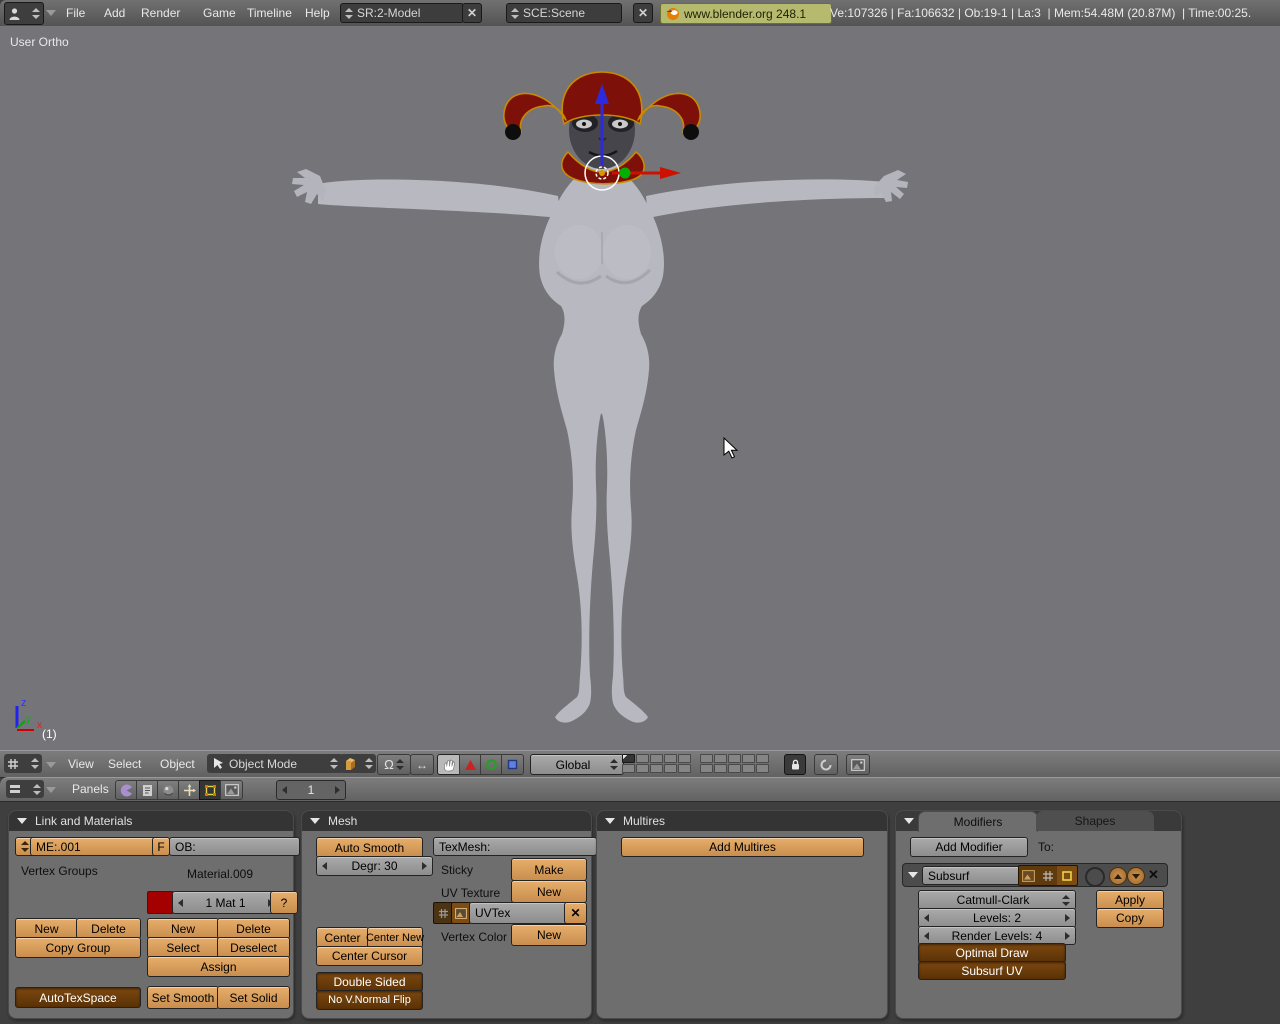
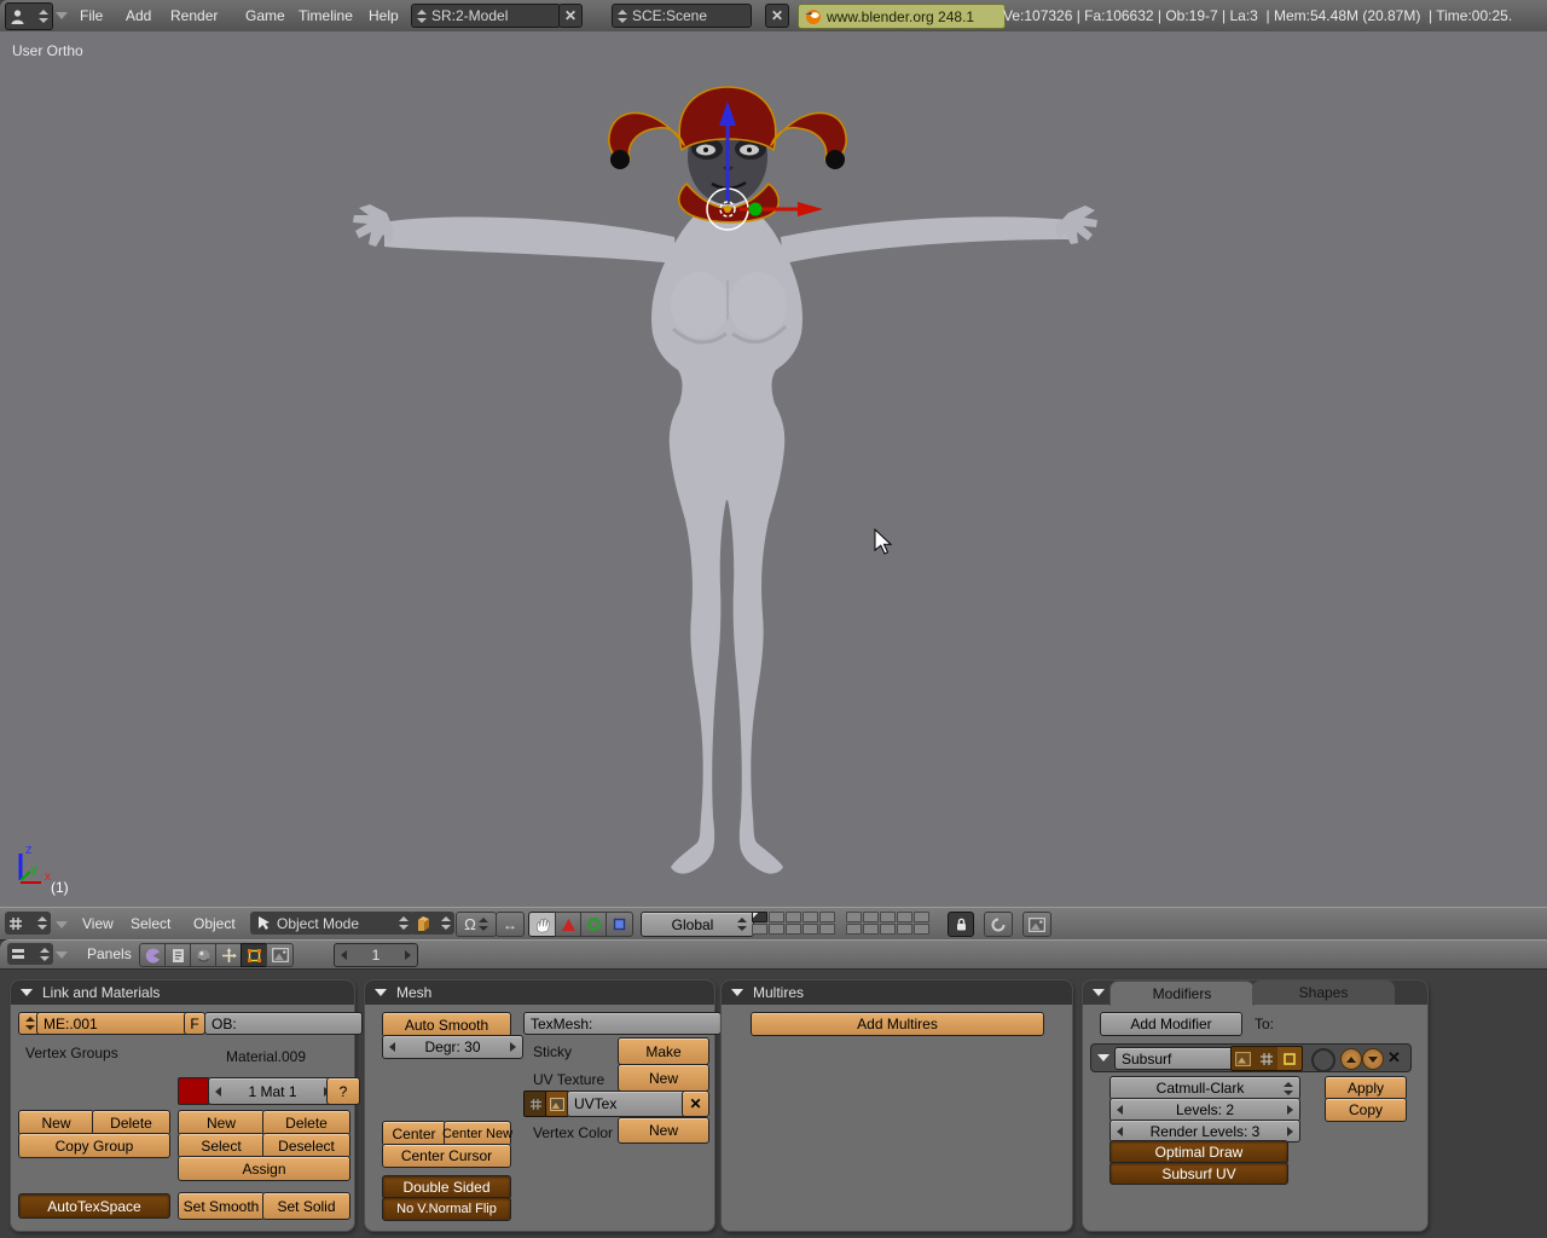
  File
  Add
  Render
  Game
  Timeline
  Help
  SR:2-Model
  ✕
  SCE:Scene
  ✕
  www.blender.org 248.1
- Ve:107326 | Fa:106632 | Ob:19-1 | La:3 | Mem:54.48M (20.87M) | Time:00:25.
+ Ve:107326 | Fa:106632 | Ob:19-7 | La:3 | Mem:54.48M (20.87M) | Time:00:25.
  z
  y
  x
  (1)
  User Ortho
  View
  Select
  Object
  Object Mode
  Ω
  ↔
  Global
  Panels
  1
  Link and Materials
  ME:.001
  F
  OB:
  Vertex Groups
  Material.009
  1 Mat 1
  ?
  New
  Delete
  Copy Group
  New
  Delete
  Select
  Deselect
  Assign
  AutoTexSpace
  Set Smooth
  Set Solid
  Mesh
  Auto Smooth
  Degr: 30
  TexMesh:
  Sticky
  Make
  UV Texture
  New
  UVTex
  ✕
  Vertex Color
  New
  Center
  Center New
  Center Cursor
  Double Sided
  No V.Normal Flip
  Multires
  Add Multires
  Modifiers
  Shapes
  Add Modifier
  To:
  Subsurf
  ✕
  Catmull-Clark
  Apply
  Copy
  Levels: 2
- Render Levels: 4
+ Render Levels: 3
  Optimal Draw
  Subsurf UV
